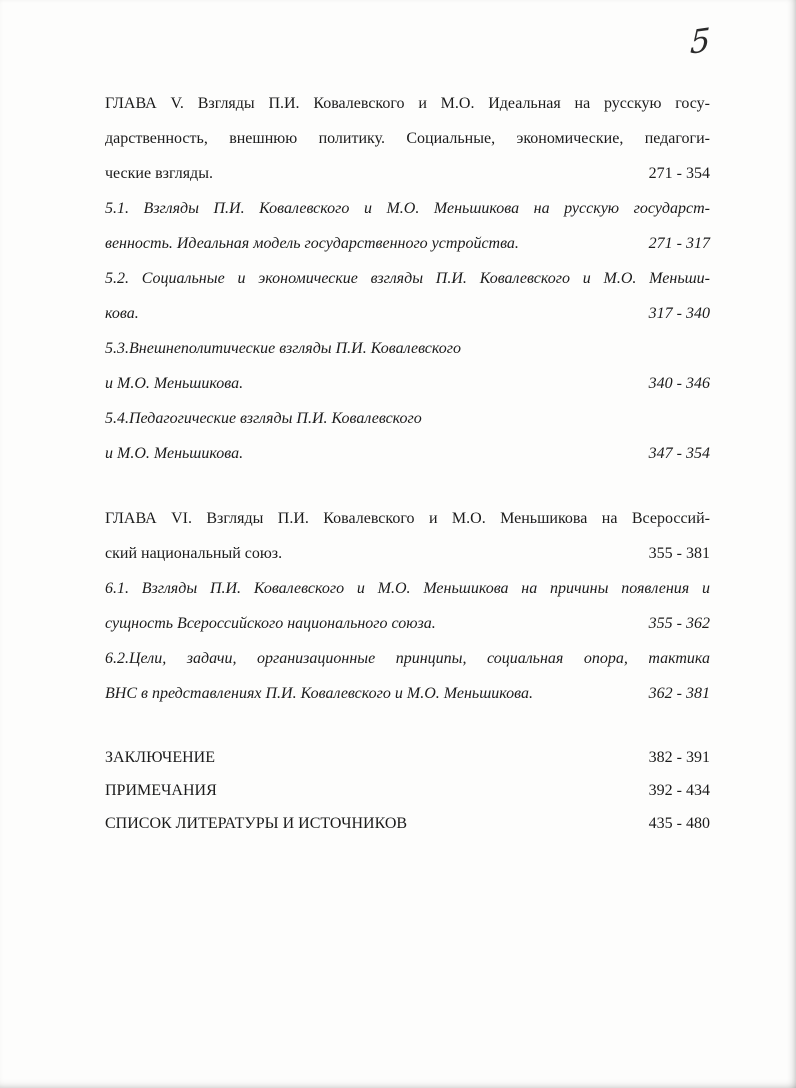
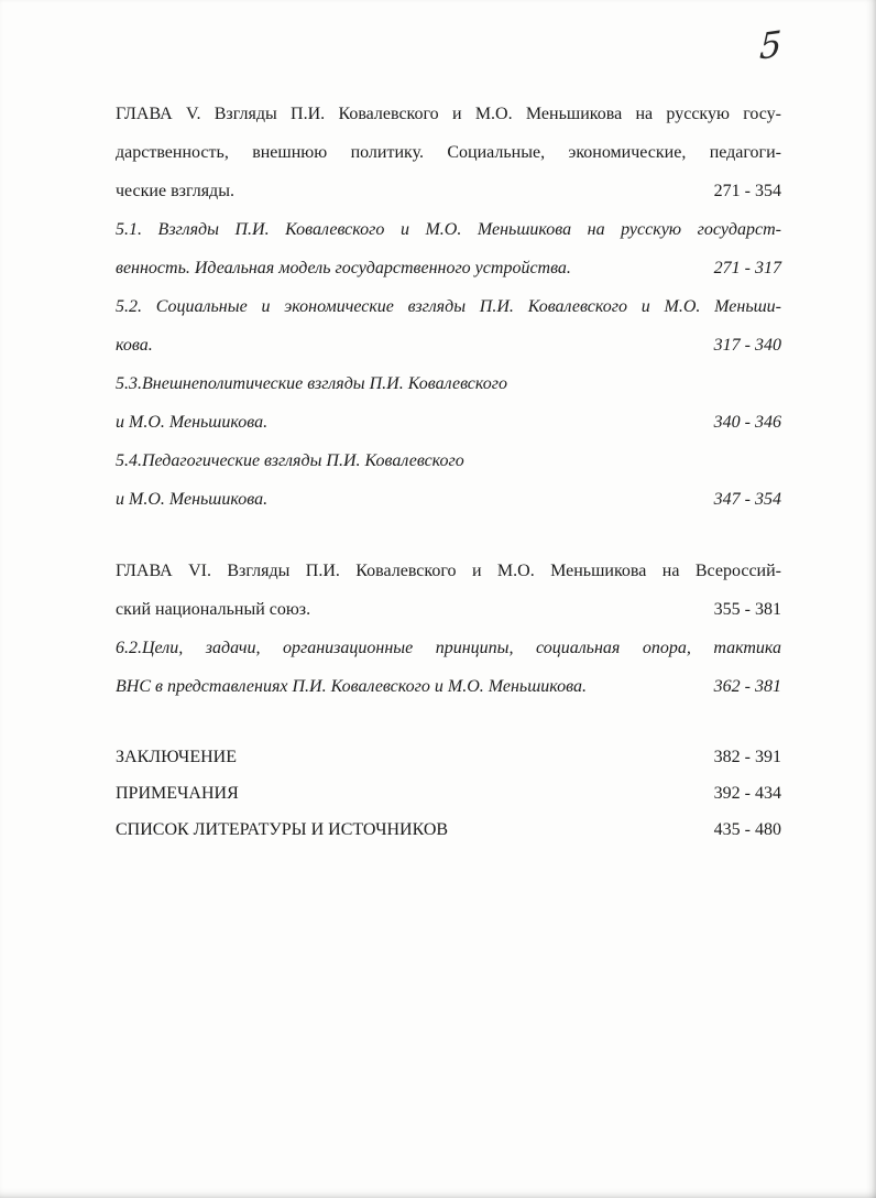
- ГЛАВА V. Взгляды П.И. Ковалевского и М.О. Идеальная на русскую госу-
+ ГЛАВА V. Взгляды П.И. Ковалевского и М.О. Меньшикова на русскую госу-
  дарственность, внешнюю политику. Социальные, экономические, педагоги-
  ческие взгляды.
  271 - 354
  5.1. Взгляды П.И. Ковалевского и М.О. Меньшикова на русскую государст-
  венность. Идеальная модель государственного устройства.
  271 - 317
  5.2. Социальные и экономические взгляды П.И. Ковалевского и М.О. Меньши-
  кова.
  317 - 340
  5.3.Внешнеполитические взгляды П.И. Ковалевского
  и М.О. Меньшикова.
  340 - 346
  5.4.Педагогические взгляды П.И. Ковалевского
  и М.О. Меньшикова.
  347 - 354
  ГЛАВА VI. Взгляды П.И. Ковалевского и М.О. Меньшикова на Всероссий-
  ский национальный союз.
  355 - 381
- 6.1. Взгляды П.И. Ковалевского и М.О. Меньшикова на причины появления и
- сущность Всероссийского национального союза.
- 355 - 362
  6.2.Цели, задачи, организационные принципы, социальная опора, тактика
  ВНС в представлениях П.И. Ковалевского и М.О. Меньшикова.
  362 - 381
  ЗАКЛЮЧЕНИЕ
  382 - 391
  ПРИМЕЧАНИЯ
  392 - 434
  СПИСОК ЛИТЕРАТУРЫ И ИСТОЧНИКОВ
  435 - 480
